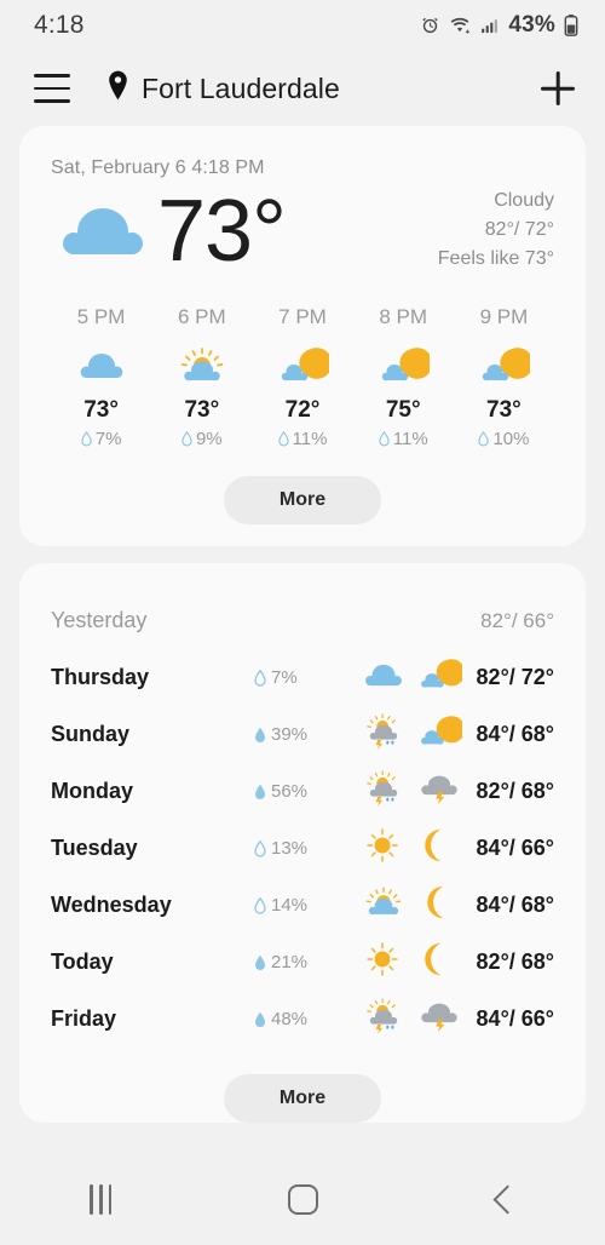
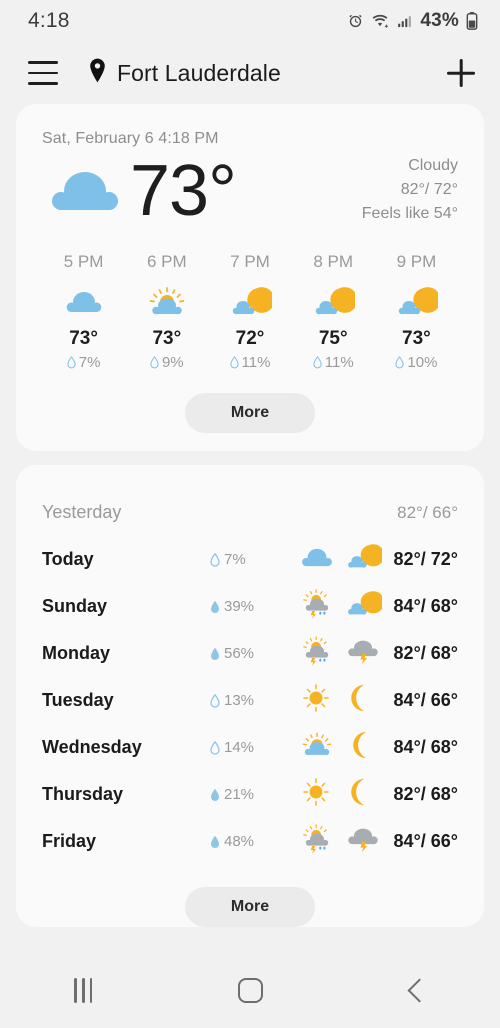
  4:18
  43%
  Fort Lauderdale
  Sat, February 6 4:18 PM
  73°
  Cloudy
  82°/ 72°
- Feels like 73°
+ Feels like 54°
  5 PM
  73°
  7%
  6 PM
  73°
  9%
  7 PM
  72°
  11%
  8 PM
  75°
  11%
  9 PM
  73°
  10%
  More
  Yesterday
  82°/ 66°
- Thursday
+ Today
  7%
  82°/ 72°
  Sunday
  39%
  84°/ 68°
  Monday
  56%
  82°/ 68°
  Tuesday
  13%
  84°/ 66°
  Wednesday
  14%
  84°/ 68°
- Today
+ Thursday
  21%
  82°/ 68°
  Friday
  48%
  84°/ 66°
  More
